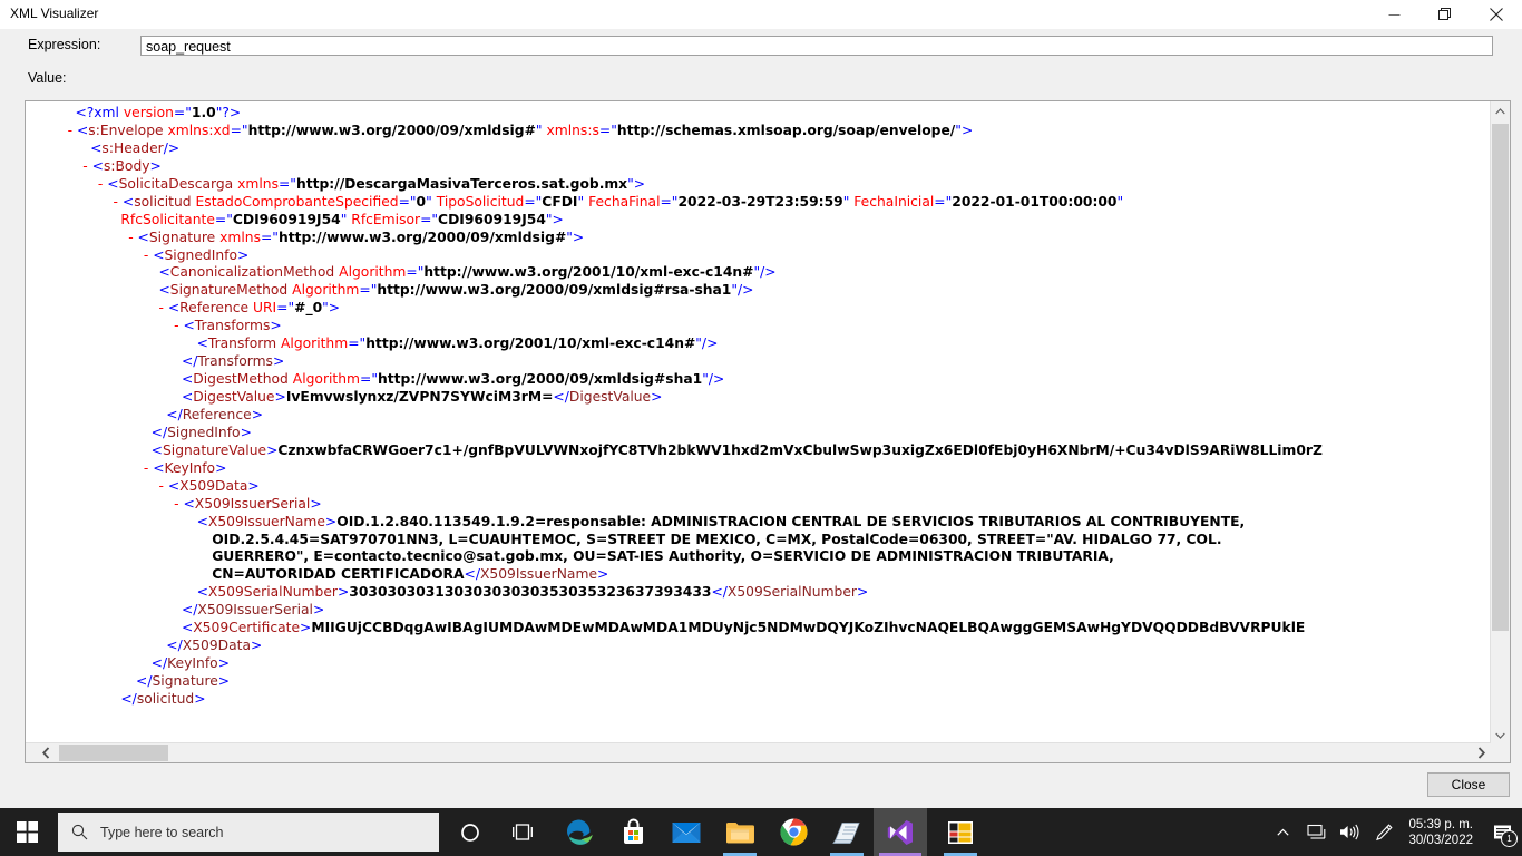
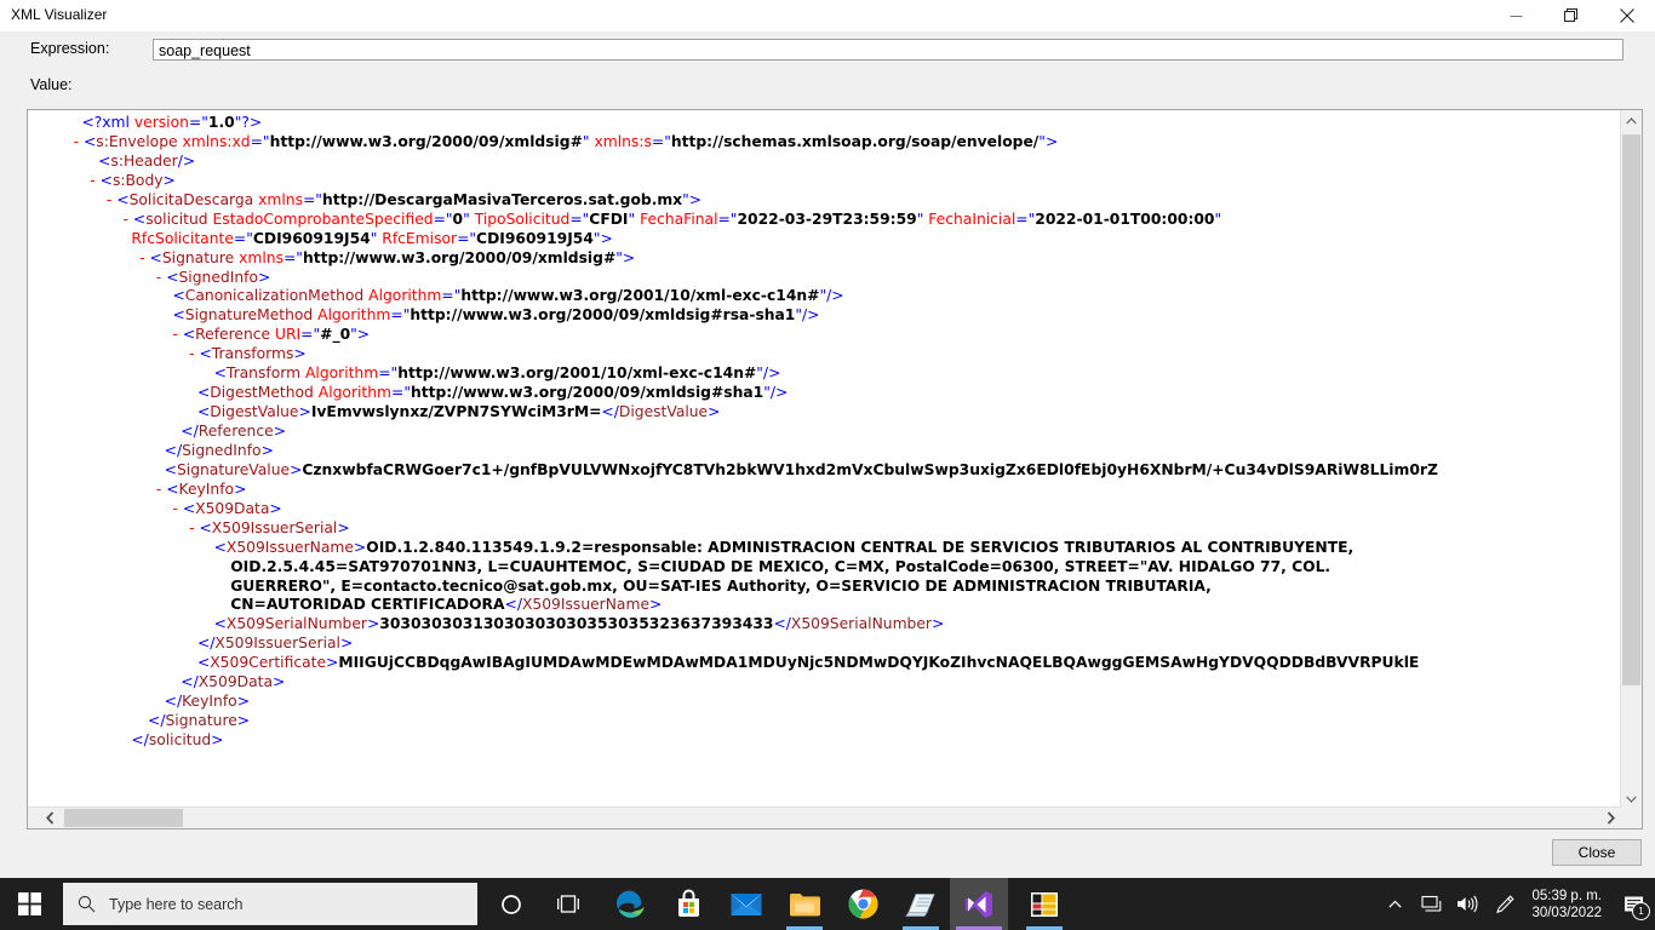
  XML Visualizer
  Expression:
  soap_request
  Value:
  <?xml version="1.0"?>
  - <s:Envelope xmlns:xd="http://www.w3.org/2000/09/xmldsig#" xmlns:s="http://schemas.xmlsoap.org/soap/envelope/">
  <s:Header/>
  - <s:Body>
  - <SolicitaDescarga xmlns="http://DescargaMasivaTerceros.sat.gob.mx">
  - <solicitud EstadoComprobanteSpecified="0" TipoSolicitud="CFDI" FechaFinal="2022-03-29T23:59:59" FechaInicial="2022-01-01T00:00:00"
  RfcSolicitante="CDI960919J54" RfcEmisor="CDI960919J54">
  - <Signature xmlns="http://www.w3.org/2000/09/xmldsig#">
  - <SignedInfo>
  <CanonicalizationMethod Algorithm="http://www.w3.org/2001/10/xml-exc-c14n#"/>
  <SignatureMethod Algorithm="http://www.w3.org/2000/09/xmldsig#rsa-sha1"/>
  - <Reference URI="#_0">
  - <Transforms>
  <Transform Algorithm="http://www.w3.org/2001/10/xml-exc-c14n#"/>
- </Transforms>
  <DigestMethod Algorithm="http://www.w3.org/2000/09/xmldsig#sha1"/>
  <DigestValue>IvEmvwslynxz/ZVPN7SYWciM3rM=</DigestValue>
  </Reference>
  </SignedInfo>
  <SignatureValue>CznxwbfaCRWGoer7c1+/gnfBpVULVWNxojfYC8TVh2bkWV1hxd2mVxCbulwSwp3uxigZx6EDl0fEbj0yH6XNbrM/+Cu34vDlS9ARiW8LLim0rZ
  - <KeyInfo>
  - <X509Data>
  - <X509IssuerSerial>
  <X509IssuerName>OID.1.2.840.113549.1.9.2=responsable: ADMINISTRACION CENTRAL DE SERVICIOS TRIBUTARIOS AL CONTRIBUYENTE,
- OID.2.5.4.45=SAT970701NN3, L=CUAUHTEMOC, S=STREET DE MEXICO, C=MX, PostalCode=06300, STREET="AV. HIDALGO 77, COL.
+ OID.2.5.4.45=SAT970701NN3, L=CUAUHTEMOC, S=CIUDAD DE MEXICO, C=MX, PostalCode=06300, STREET="AV. HIDALGO 77, COL.
  GUERRERO", E=contacto.tecnico@sat.gob.mx, OU=SAT-IES Authority, O=SERVICIO DE ADMINISTRACION TRIBUTARIA,
  CN=AUTORIDAD CERTIFICADORA</X509IssuerName>
  <X509SerialNumber>30303030313030303030353035323637393433</X509SerialNumber>
  </X509IssuerSerial>
  <X509Certificate>MIIGUjCCBDqgAwIBAgIUMDAwMDEwMDAwMDA1MDUyNjc5NDMwDQYJKoZIhvcNAQELBQAwggGEMSAwHgYDVQQDDBdBVVRPUklE
  </X509Data>
  </KeyInfo>
  </Signature>
  </solicitud>
  Close
  Type here to search
  05:39 p. m.
  30/03/2022
  1
